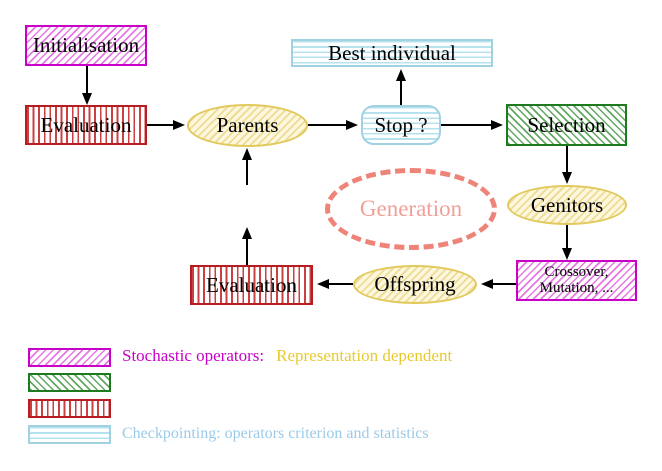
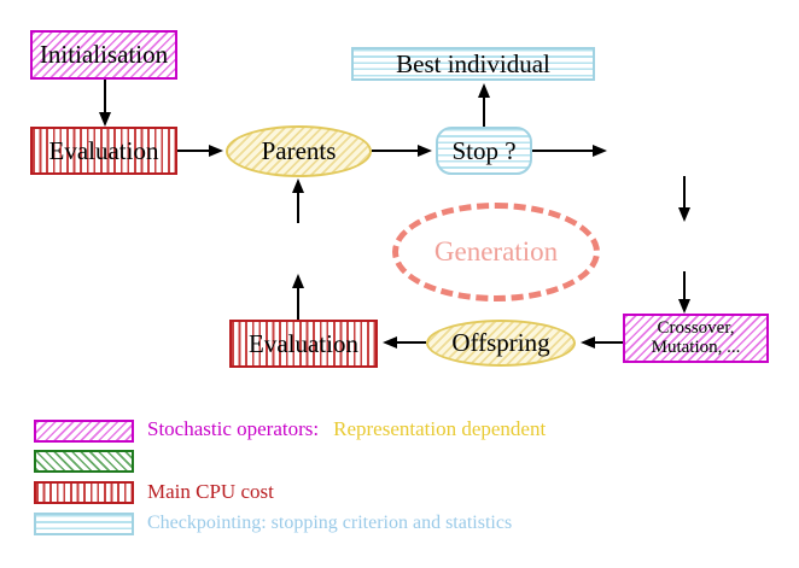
  Initialisation
  Evaluation
  Parents
  Best individual
  Stop ?
- Selection
- Genitors
  Crossover,
  Mutation, ...
  Offspring
  Evaluation
  Generation
  Stochastic operators: Representation dependent
+ Main CPU cost
- Checkpointing: operators criterion and statistics
+ Checkpointing: stopping criterion and statistics
